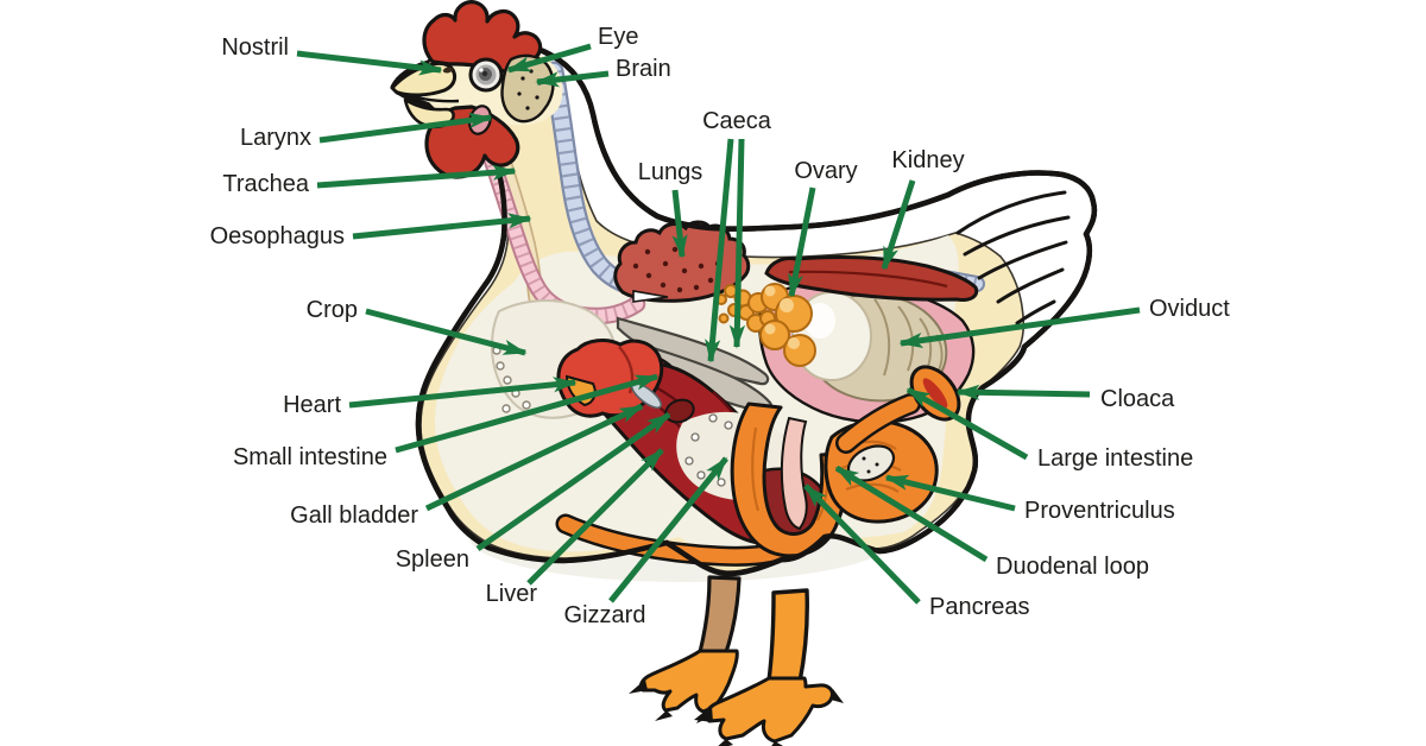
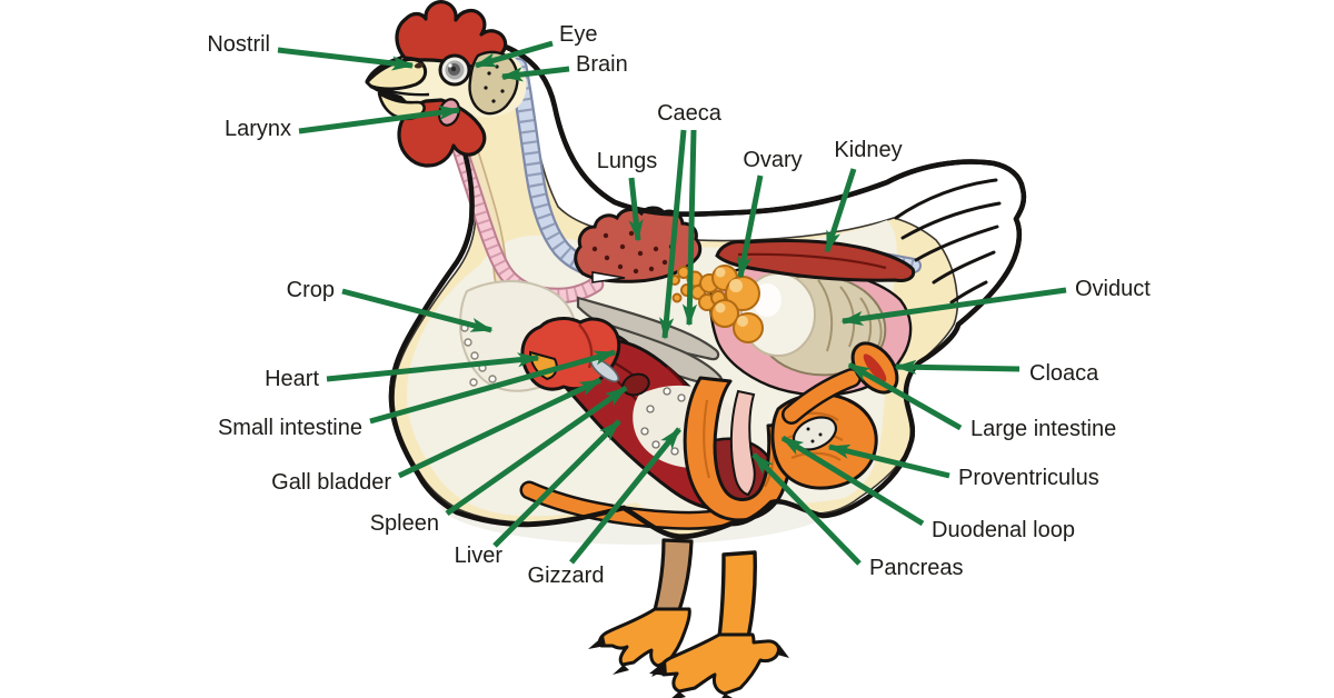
  Nostril
  Eye
  Brain
  Larynx
- Trachea
- Oesophagus
  Caeca
  Lungs
  Ovary
  Kidney
  Crop
  Oviduct
  Heart
  Cloaca
  Small intestine
  Large intestine
  Gall bladder
  Proventriculus
  Spleen
  Duodenal loop
  Liver
  Gizzard
  Pancreas
